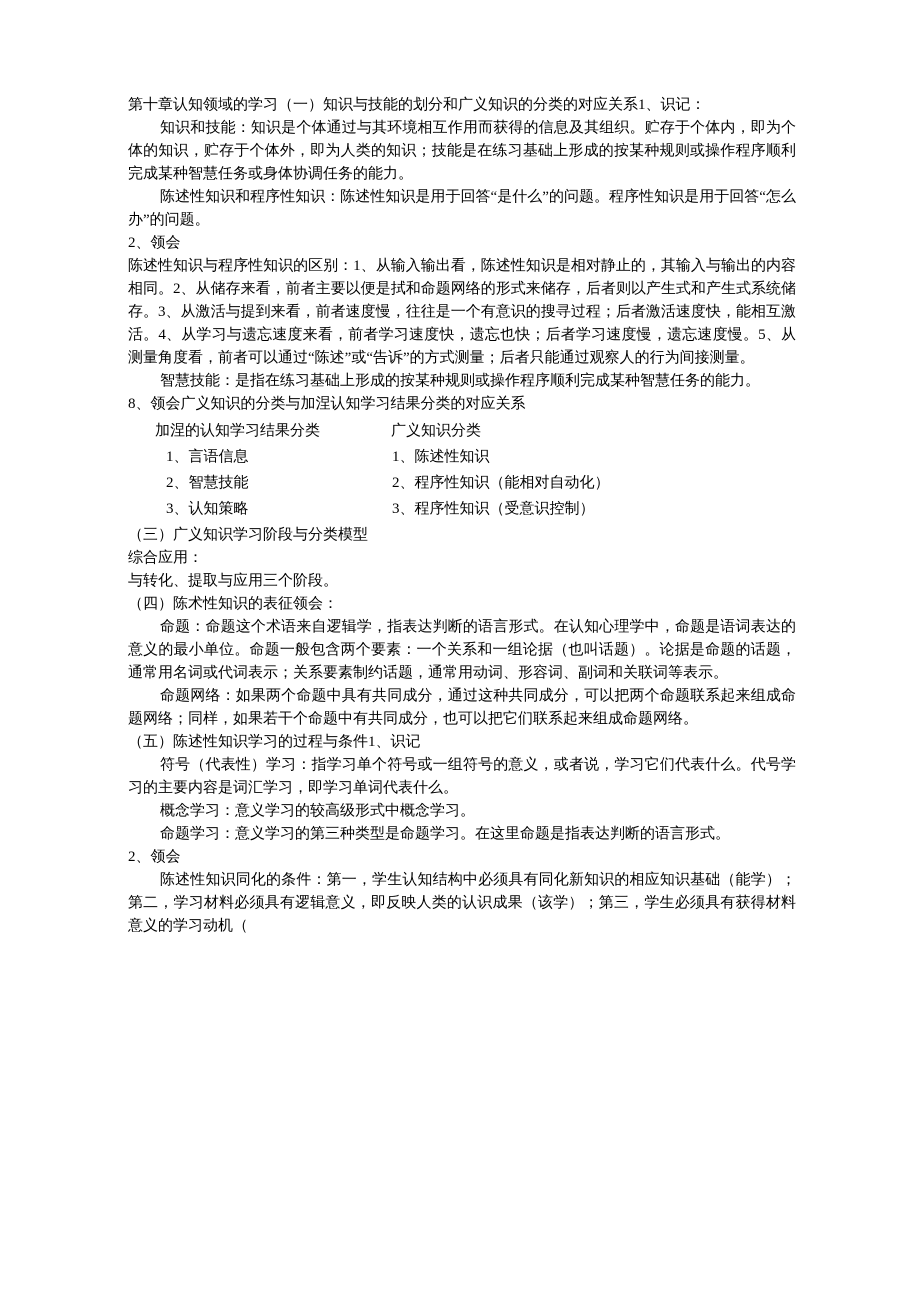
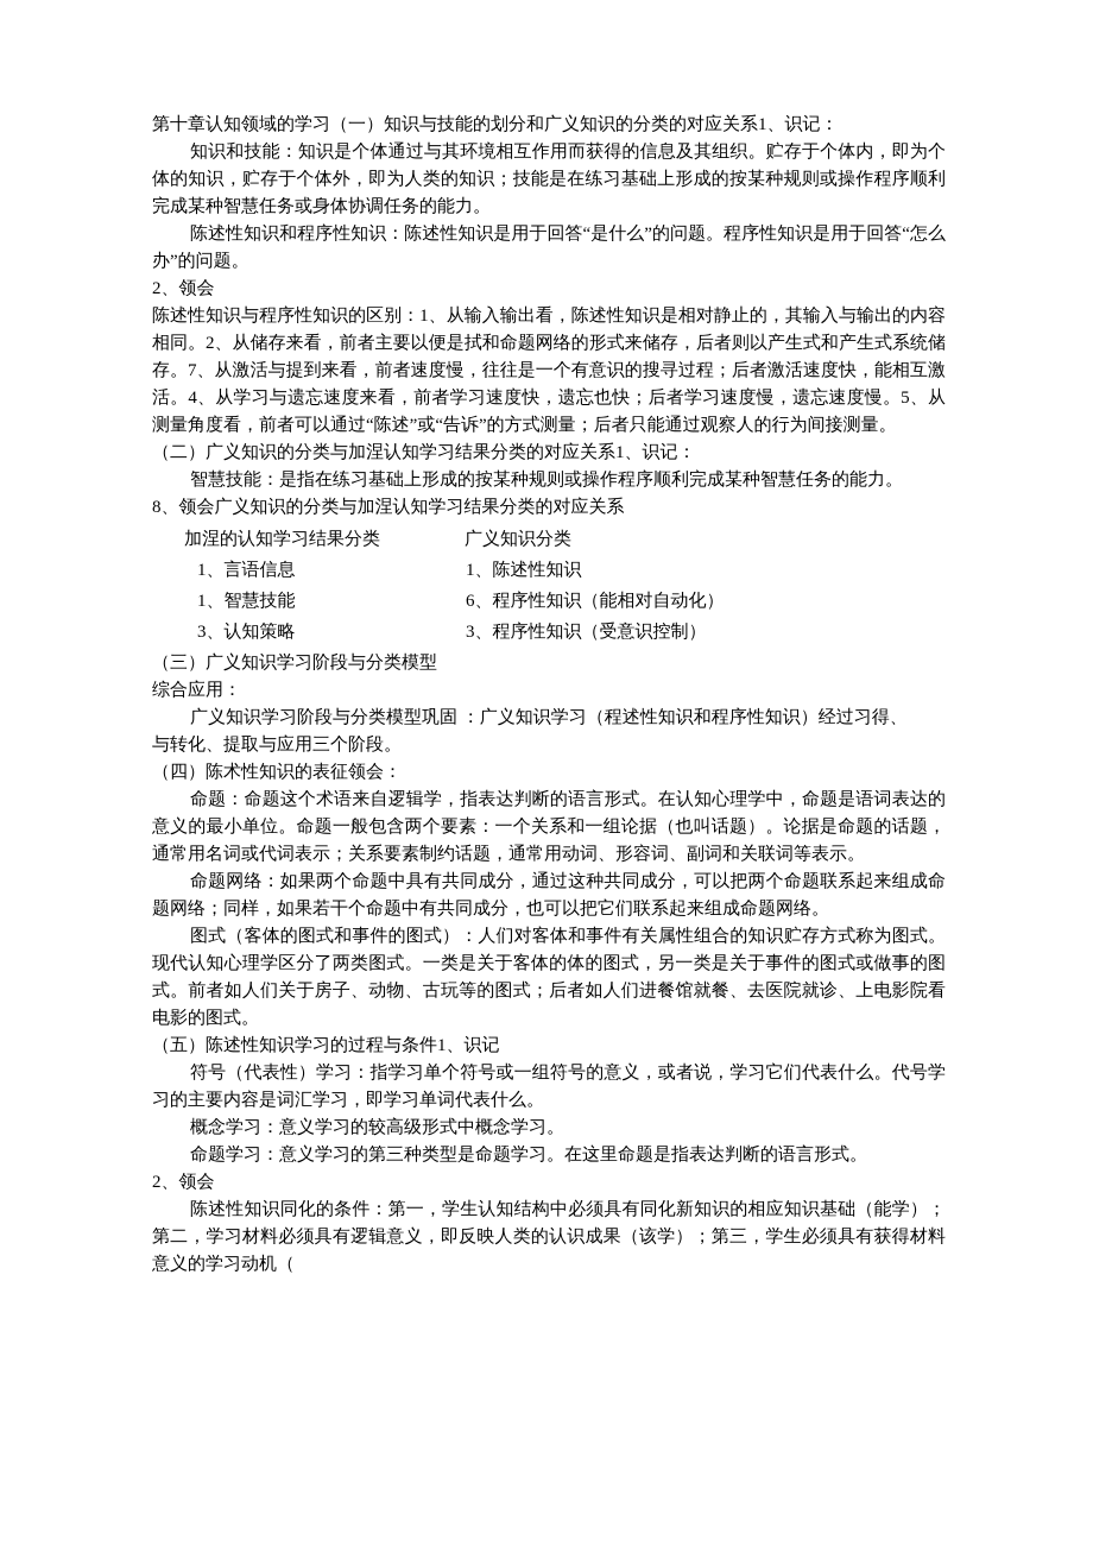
  第十章认知领域的学习（一）知识与技能的划分和广义知识的分类的对应关系1、识记：
  知识和技能：知识是个体通过与其环境相互作用而获得的信息及其组织。贮存于个体内，即为个体的知识，贮存于个体外，即为人类的知识；技能是在练习基础上形成的按某种规则或操作程序顺利完成某种智慧任务或身体协调任务的能力。
  陈述性知识和程序性知识：陈述性知识是用于回答“是什么”的问题。程序性知识是用于回答“怎么办”的问题。
  2、领会
- 陈述性知识与程序性知识的区别：1、从输入输出看，陈述性知识是相对静止的，其输入与输出的内容相同。2、从储存来看，前者主要以便是拭和命题网络的形式来储存，后者则以产生式和产生式系统储存。3、从激活与提到来看，前者速度慢，往往是一个有意识的搜寻过程；后者激活速度快，能相互激活。4、从学习与遗忘速度来看，前者学习速度快，遗忘也快；后者学习速度慢，遗忘速度慢。5、从测量角度看，前者可以通过“陈述”或“告诉”的方式测量；后者只能通过观察人的行为间接测量。
+ 陈述性知识与程序性知识的区别：1、从输入输出看，陈述性知识是相对静止的，其输入与输出的内容相同。2、从储存来看，前者主要以便是拭和命题网络的形式来储存，后者则以产生式和产生式系统储存。7、从激活与提到来看，前者速度慢，往往是一个有意识的搜寻过程；后者激活速度快，能相互激活。4、从学习与遗忘速度来看，前者学习速度快，遗忘也快；后者学习速度慢，遗忘速度慢。5、从测量角度看，前者可以通过“陈述”或“告诉”的方式测量；后者只能通过观察人的行为间接测量。
+ （二）广义知识的分类与加涅认知学习结果分类的对应关系1、识记：
  智慧技能：是指在练习基础上形成的按某种规则或操作程序顺利完成某种智慧任务的能力。
  8、领会广义知识的分类与加涅认知学习结果分类的对应关系
  加涅的认知学习结果分类
  广义知识分类
  1、言语信息
  1、陈述性知识
- 2、智慧技能
+ 1、智慧技能
- 2、程序性知识（能相对自动化）
+ 6、程序性知识（能相对自动化）
  3、认知策略
  3、程序性知识（受意识控制）
  （三）广义知识学习阶段与分类模型
  综合应用：
+ 广义知识学习阶段与分类模型巩固 ：广义知识学习（程述性知识和程序性知识）经过习得、
  与转化、提取与应用三个阶段。
  （四）陈术性知识的表征领会：
  命题：命题这个术语来自逻辑学，指表达判断的语言形式。在认知心理学中，命题是语词表达的意义的最小单位。命题一般包含两个要素：一个关系和一组论据（也叫话题）。论据是命题的话题，通常用名词或代词表示；关系要素制约话题，通常用动词、形容词、副词和关联词等表示。
  命题网络：如果两个命题中具有共同成分，通过这种共同成分，可以把两个命题联系起来组成命题网络；同样，如果若干个命题中有共同成分，也可以把它们联系起来组成命题网络。
+ 图式（客体的图式和事件的图式）：人们对客体和事件有关属性组合的知识贮存方式称为图式。现代认知心理学区分了两类图式。一类是关于客体的体的图式，另一类是关于事件的图式或做事的图式。前者如人们关于房子、动物、古玩等的图式；后者如人们进餐馆就餐、去医院就诊、上电影院看电影的图式。
  （五）陈述性知识学习的过程与条件1、识记
  符号（代表性）学习：指学习单个符号或一组符号的意义，或者说，学习它们代表什么。代号学习的主要内容是词汇学习，即学习单词代表什么。
  概念学习：意义学习的较高级形式中概念学习。
  命题学习：意义学习的第三种类型是命题学习。在这里命题是指表达判断的语言形式。
  2、领会
  陈述性知识同化的条件：第一，学生认知结构中必须具有同化新知识的相应知识基础（能学）；第二，学习材料必须具有逻辑意义，即反映人类的认识成果（该学）；第三，学生必须具有获得材料意义的学习动机（
